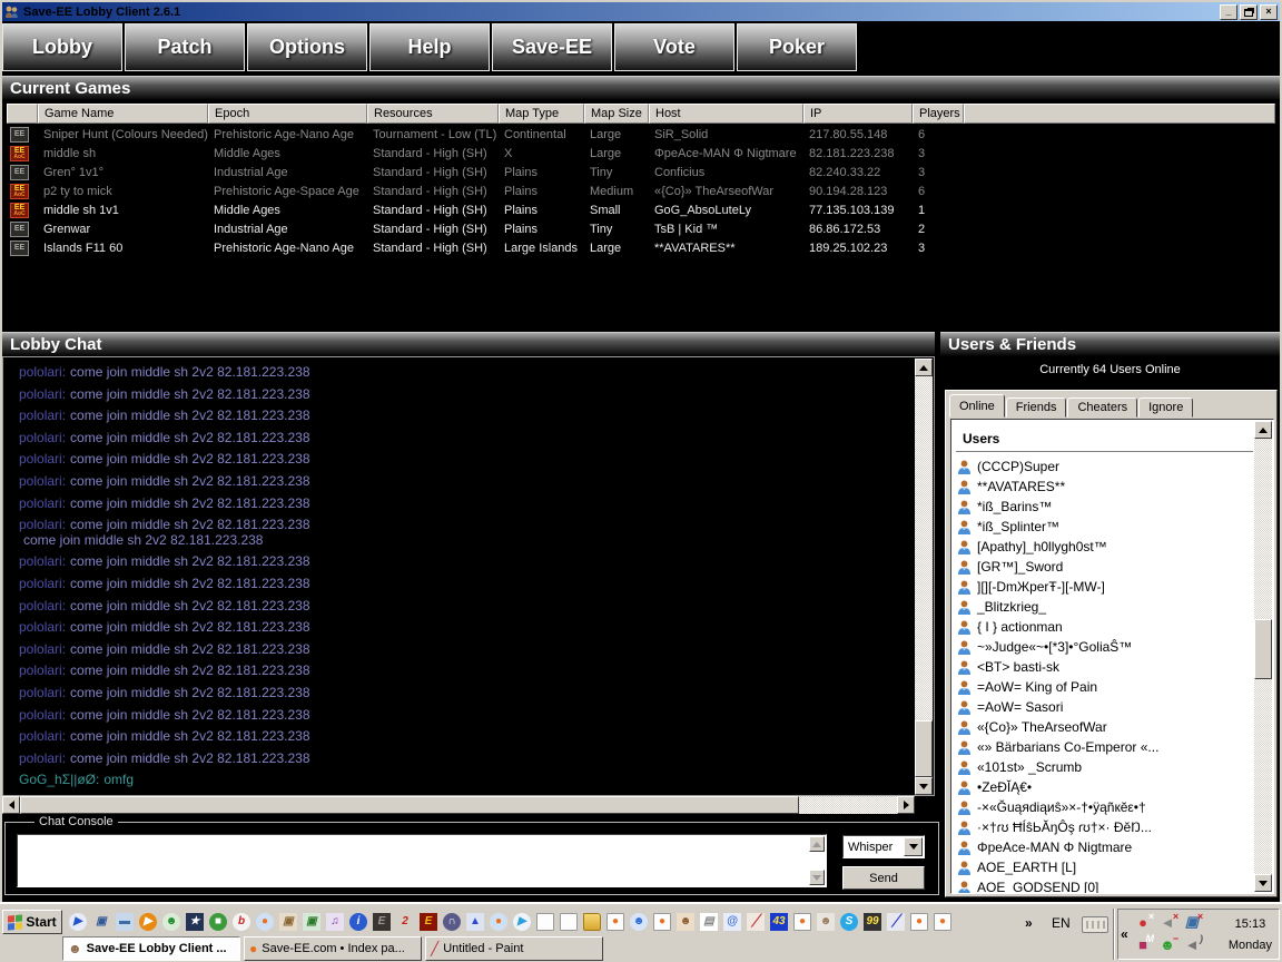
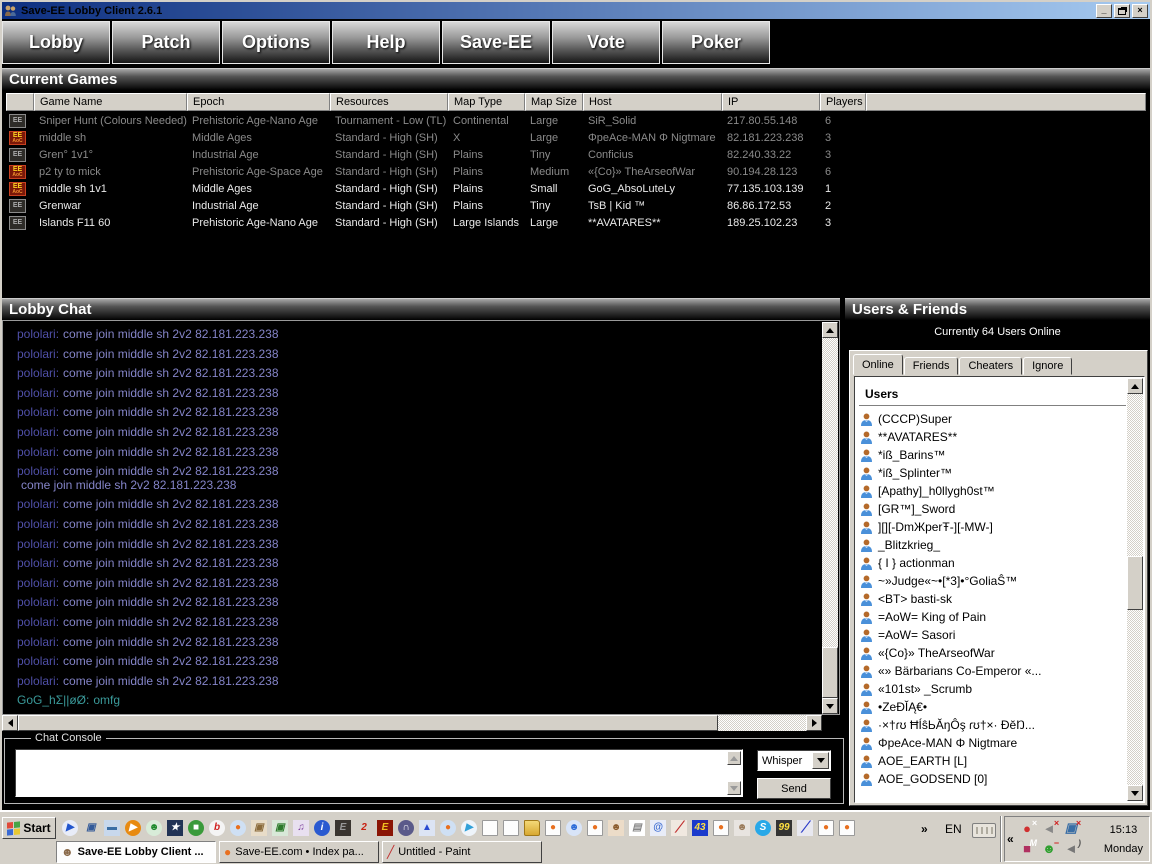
  Save-EE Lobby Client 2.6.1
  _
  ×
  Lobby
  Patch
  Options
  Help
  Save-EE
  Vote
  Poker
  Current Games
  Game Name
  Epoch
  Resources
  Map Type
  Map Size
  Host
  IP
  Players
  Sniper Hunt (Colours Needed)
  Prehistoric Age-Nano Age
  Tournament - Low (TL)
  Continental
  Large
  SiR_Solid
  217.80.55.148
  6
  middle sh
  Middle Ages
  Standard - High (SH)
  X
  Large
  ΦpeAce-MAN Φ Nigtmare
  82.181.223.238
  3
  Gren° 1v1°
  Industrial Age
  Standard - High (SH)
  Plains
  Tiny
  Conficius
  82.240.33.22
  3
  p2 ty to mick
  Prehistoric Age-Space Age
  Standard - High (SH)
  Plains
  Medium
  «{Co}» TheArseofWar
  90.194.28.123
  6
  middle sh 1v1
  Middle Ages
  Standard - High (SH)
  Plains
  Small
  GoG_AbsoLuteLy
  77.135.103.139
  1
  Grenwar
  Industrial Age
  Standard - High (SH)
  Plains
  Tiny
  TsB | Kid ™
  86.86.172.53
  2
  Islands F11 60
  Prehistoric Age-Nano Age
  Standard - High (SH)
  Large Islands
  Large
  **AVATARES**
  189.25.102.23
  3
  Lobby Chat
  pololari: come join middle sh 2v2 82.181.223.238
  pololari: come join middle sh 2v2 82.181.223.238
  pololari: come join middle sh 2v2 82.181.223.238
  pololari: come join middle sh 2v2 82.181.223.238
  pololari: come join middle sh 2v2 82.181.223.238
  pololari: come join middle sh 2v2 82.181.223.238
  pololari: come join middle sh 2v2 82.181.223.238
  pololari: come join middle sh 2v2 82.181.223.238
  come join middle sh 2v2 82.181.223.238
  pololari: come join middle sh 2v2 82.181.223.238
  pololari: come join middle sh 2v2 82.181.223.238
  pololari: come join middle sh 2v2 82.181.223.238
  pololari: come join middle sh 2v2 82.181.223.238
  pololari: come join middle sh 2v2 82.181.223.238
  pololari: come join middle sh 2v2 82.181.223.238
  pololari: come join middle sh 2v2 82.181.223.238
  pololari: come join middle sh 2v2 82.181.223.238
  pololari: come join middle sh 2v2 82.181.223.238
  pololari: come join middle sh 2v2 82.181.223.238
  GoG_hΣ||øØ: omfg
  Chat Console
  Whisper
  Send
  Users & Friends
  Currently 64 Users Online
  Online
  Friends
  Cheaters
  Ignore
  Users
  (CCCP)Super
  **AVATARES**
  *iß_Barins™
  *iß_Splinter™
  [Apathy]_h0llygh0st™
  [GR™]_Sword
  ][][-DmЖperŦ-][-MW-]
  _Blitzkrieg_
  { I } actionman
  ~»Judge«~•[*3]•°GoliaŜ™
  <BT> basti-sk
  =AoW= King of Pain
  =AoW= Sasori
  «{Co}» TheArseofWar
  «» Bärbarians Co-Emperor «...
  «101st» _Scrumb
  •ZeĐĬĄ€•
- -×«Ğuąяdiąиŝ»×-†•ÿąñкĕε•†
  ·×†ɾʊ ĦÍŝЬĂŋÔş ɾʊ†×· ĐĕŊ...
  ΦpeAce-MAN Φ Nigtmare
  AOE_EARTH [L]
  AOE_GODSEND [0]
  Start
  ▶
  ▣
  ▬
  ▶
  ☻
  ★
  ■
  b
  ●
  ▣
  ▣
  ♫
  i
  E
  2
  E
  ∩
  ▲
  ●
  ▶
  ●
  ☻
  ●
  ☻
  ▤
  @
  ╱
  43
  ●
  ☻
  S
  99
  ╱
  ●
  ●
  »
  EN
  «
  ●
  ×
  ◄
  ×
  ▣
  ×
  ■
  M
  ☻
  −
  ◄
  )
  15:13
  Monday
  ☻
  Save-EE Lobby Client ...
  ●
  Save-EE.com • Index pa...
  ╱
  Untitled - Paint
